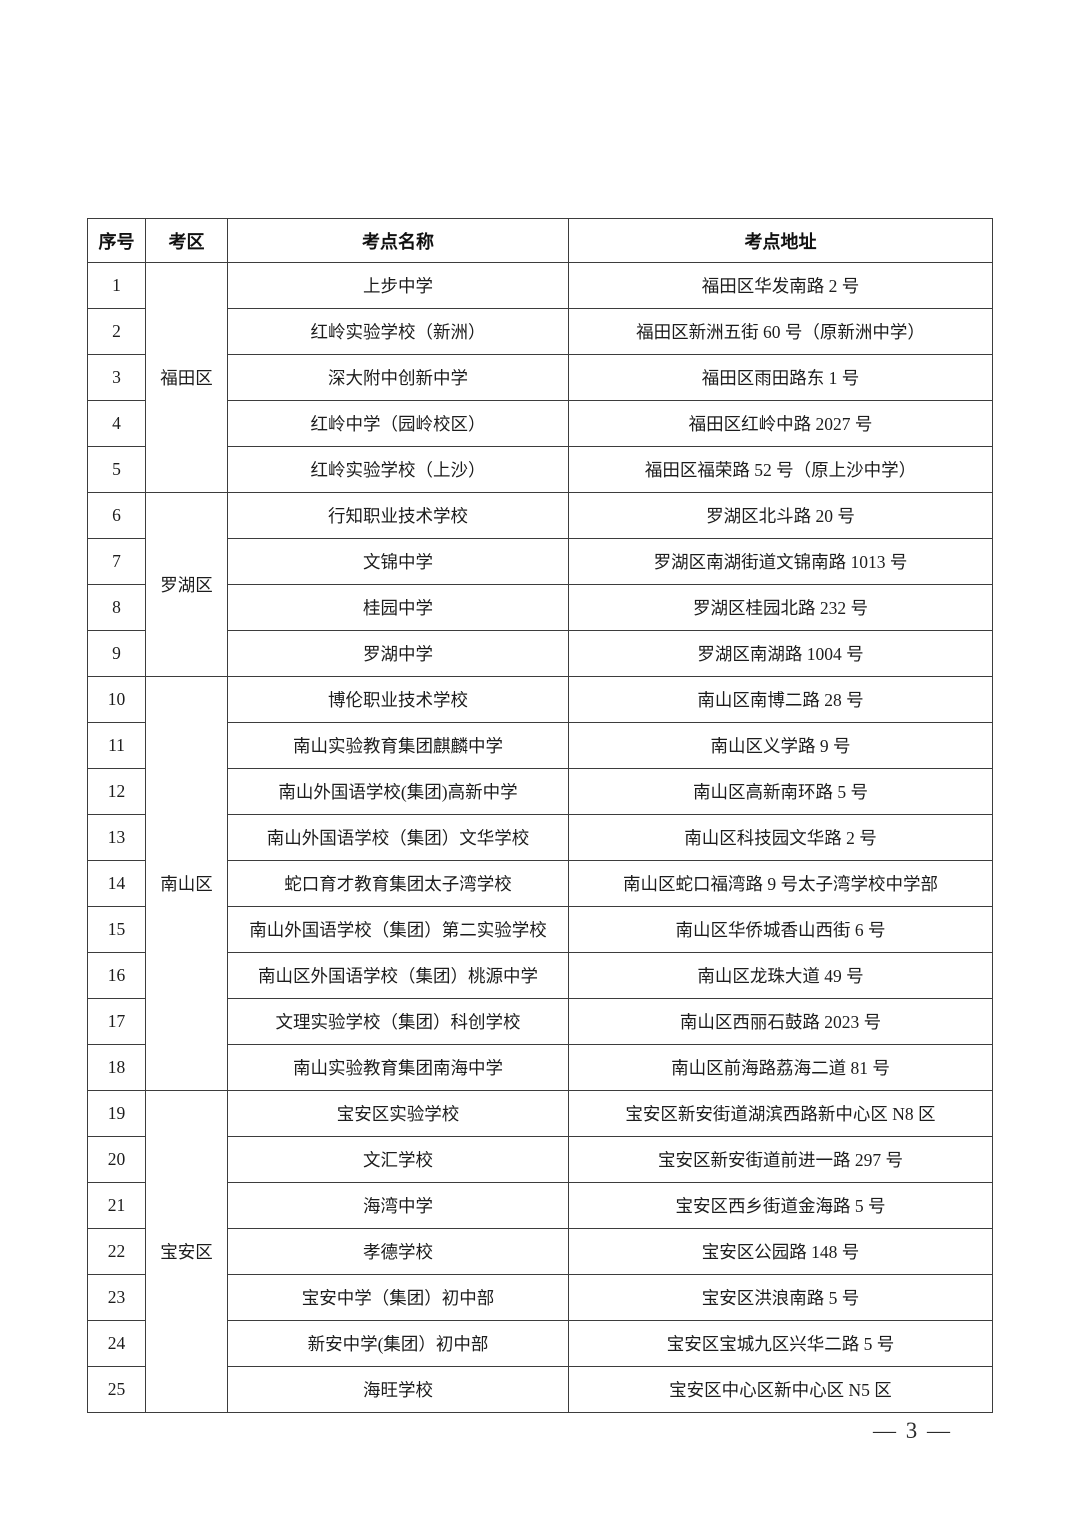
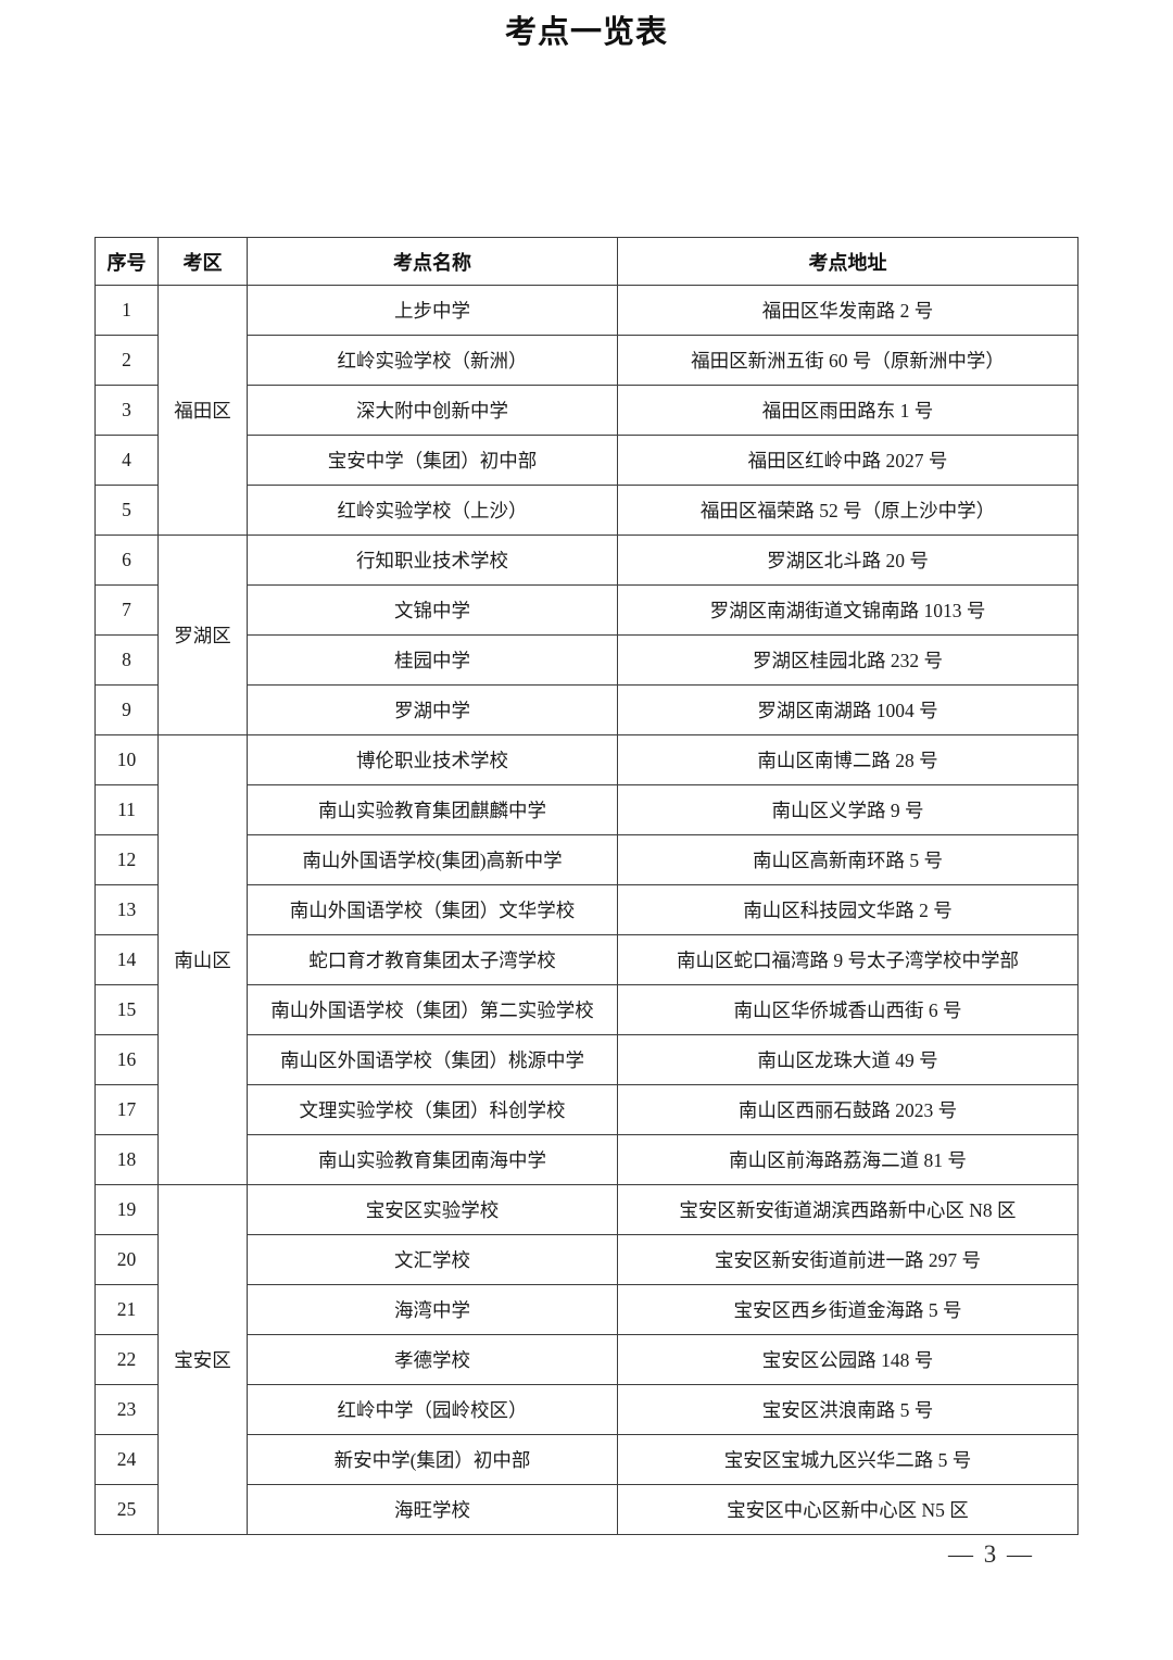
+ 考点一览表
  序号	考区	考点名称	考点地址
  1	福田区	上步中学	福田区华发南路 2 号
  2	红岭实验学校（新洲）	福田区新洲五街 60 号（原新洲中学）
  3	深大附中创新中学	福田区雨田路东 1 号
- 4	红岭中学（园岭校区）	福田区红岭中路 2027 号
+ 4	宝安中学（集团）初中部	福田区红岭中路 2027 号
  5	红岭实验学校（上沙）	福田区福荣路 52 号（原上沙中学）
  6	罗湖区	行知职业技术学校	罗湖区北斗路 20 号
  7	文锦中学	罗湖区南湖街道文锦南路 1013 号
  8	桂园中学	罗湖区桂园北路 232 号
  9	罗湖中学	罗湖区南湖路 1004 号
  10	南山区	博伦职业技术学校	南山区南博二路 28 号
  11	南山实验教育集团麒麟中学	南山区义学路 9 号
  12	南山外国语学校(集团)高新中学	南山区高新南环路 5 号
  13	南山外国语学校（集团）文华学校	南山区科技园文华路 2 号
  14	蛇口育才教育集团太子湾学校	南山区蛇口福湾路 9 号太子湾学校中学部
  15	南山外国语学校（集团）第二实验学校	南山区华侨城香山西街 6 号
  16	南山区外国语学校（集团）桃源中学	南山区龙珠大道 49 号
  17	文理实验学校（集团）科创学校	南山区西丽石鼓路 2023 号
  18	南山实验教育集团南海中学	南山区前海路荔海二道 81 号
  19	宝安区	宝安区实验学校	宝安区新安街道湖滨西路新中心区 N8 区
  20	文汇学校	宝安区新安街道前进一路 297 号
  21	海湾中学	宝安区西乡街道金海路 5 号
  22	孝德学校	宝安区公园路 148 号
- 23	宝安中学（集团）初中部	宝安区洪浪南路 5 号
+ 23	红岭中学（园岭校区）	宝安区洪浪南路 5 号
  24	新安中学(集团）初中部	宝安区宝城九区兴华二路 5 号
  25	海旺学校	宝安区中心区新中心区 N5 区
  — 3 —
